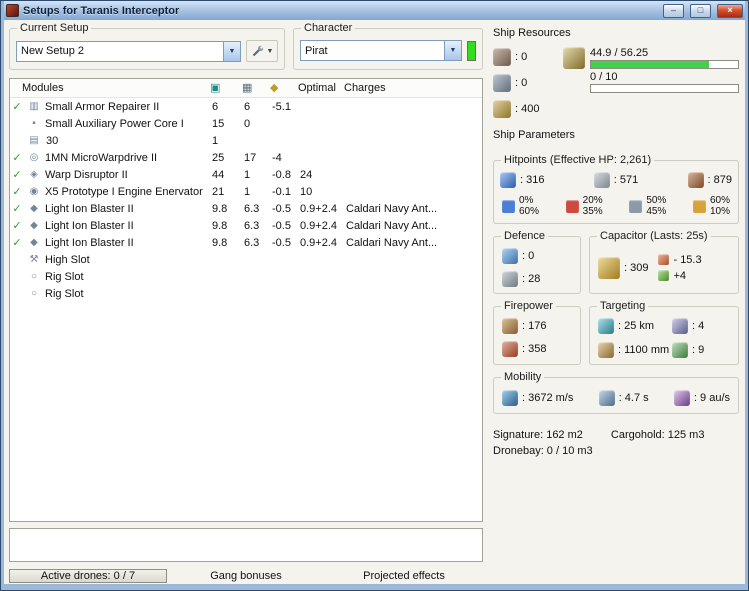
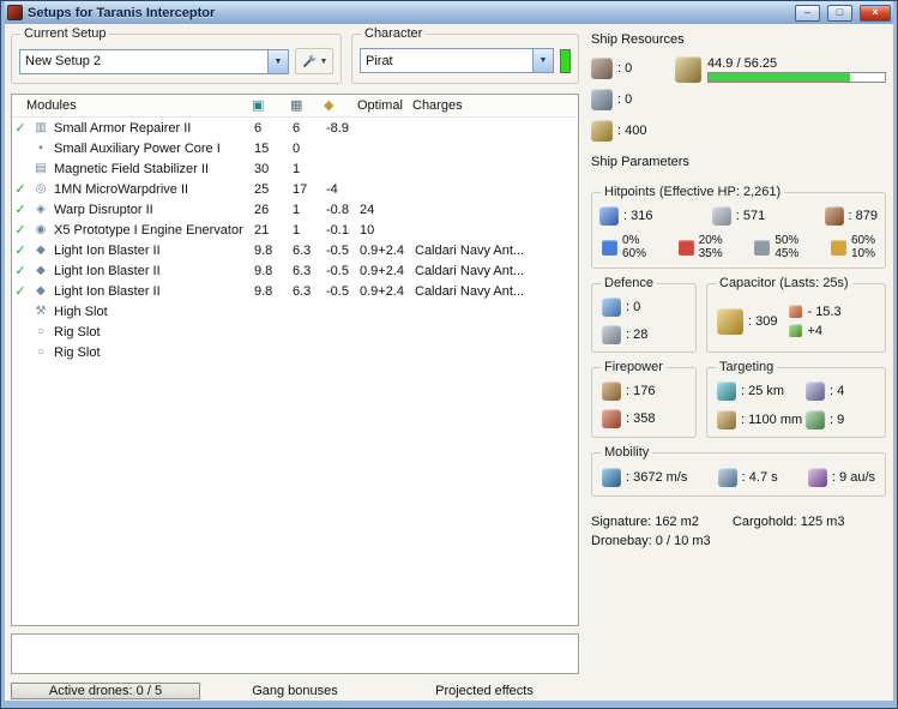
  Setups for Taranis Interceptor
  –
  □
  ×
  Current Setup
  New Setup 2
  Character
  Pirat
  Modules
  ▣
  ▦
  ◆
  Optimal
  Charges
  ✓
  ▥
  Small Armor Repairer II
  6
  6
- -5.1
+ -8.9
  ▪
  Small Auxiliary Power Core I
  15
  0
  ▤
+ Magnetic Field Stabilizer II
  30
  1
  ✓
  ◎
  1MN MicroWarpdrive II
  25
  17
  -4
  ✓
  ◈
  Warp Disruptor II
- 44
+ 26
  1
  -0.8
  24
  ✓
  ◉
  X5 Prototype I Engine Enervator
  21
  1
  -0.1
  10
  ✓
  ◆
  Light Ion Blaster II
  9.8
  6.3
  -0.5
  0.9+2.4
  Caldari Navy Ant...
  ✓
  ◆
  Light Ion Blaster II
  9.8
  6.3
  -0.5
  0.9+2.4
  Caldari Navy Ant...
  ✓
  ◆
  Light Ion Blaster II
  9.8
  6.3
  -0.5
  0.9+2.4
  Caldari Navy Ant...
  ⚒
  High Slot
  ○
  Rig Slot
  ○
  Rig Slot
- Active drones: 0 / 7
+ Active drones: 0 / 5
  Gang bonuses
  Projected effects
  Ship Resources
  : 0
  : 0
  : 400
  44.9 / 56.25
- 0 / 10
  Ship Parameters
  Hitpoints (Effective HP: 2,261)
  : 316
  : 571
  : 879
  0%
  60%
  20%
  35%
  50%
  45%
  60%
  10%
  Defence
  : 0
  : 28
  Capacitor (Lasts: 25s)
  : 309
  - 15.3
  +4
  Firepower
  : 176
  : 358
  Targeting
  : 25 km
  : 4
  : 1100 mm
  : 9
  Mobility
  : 3672 m/s
  : 4.7 s
  : 9 au/s
  Signature: 162 m2
  Cargohold: 125 m3
  Dronebay: 0 / 10 m3
